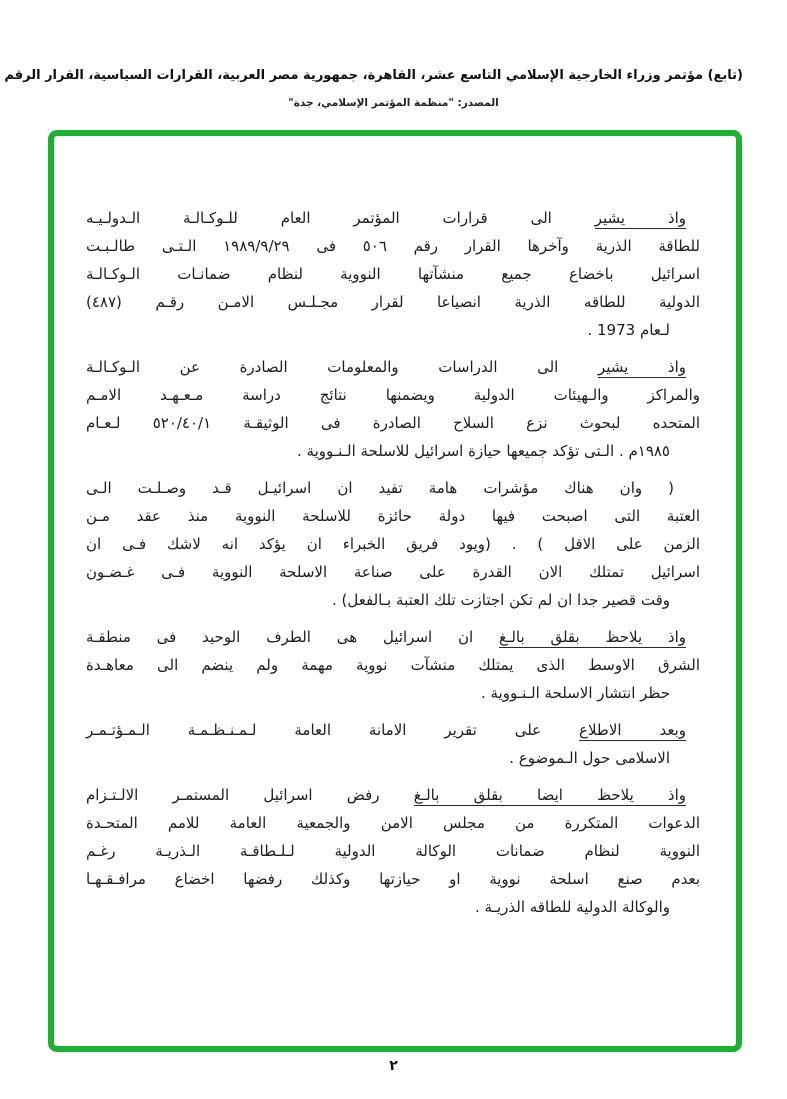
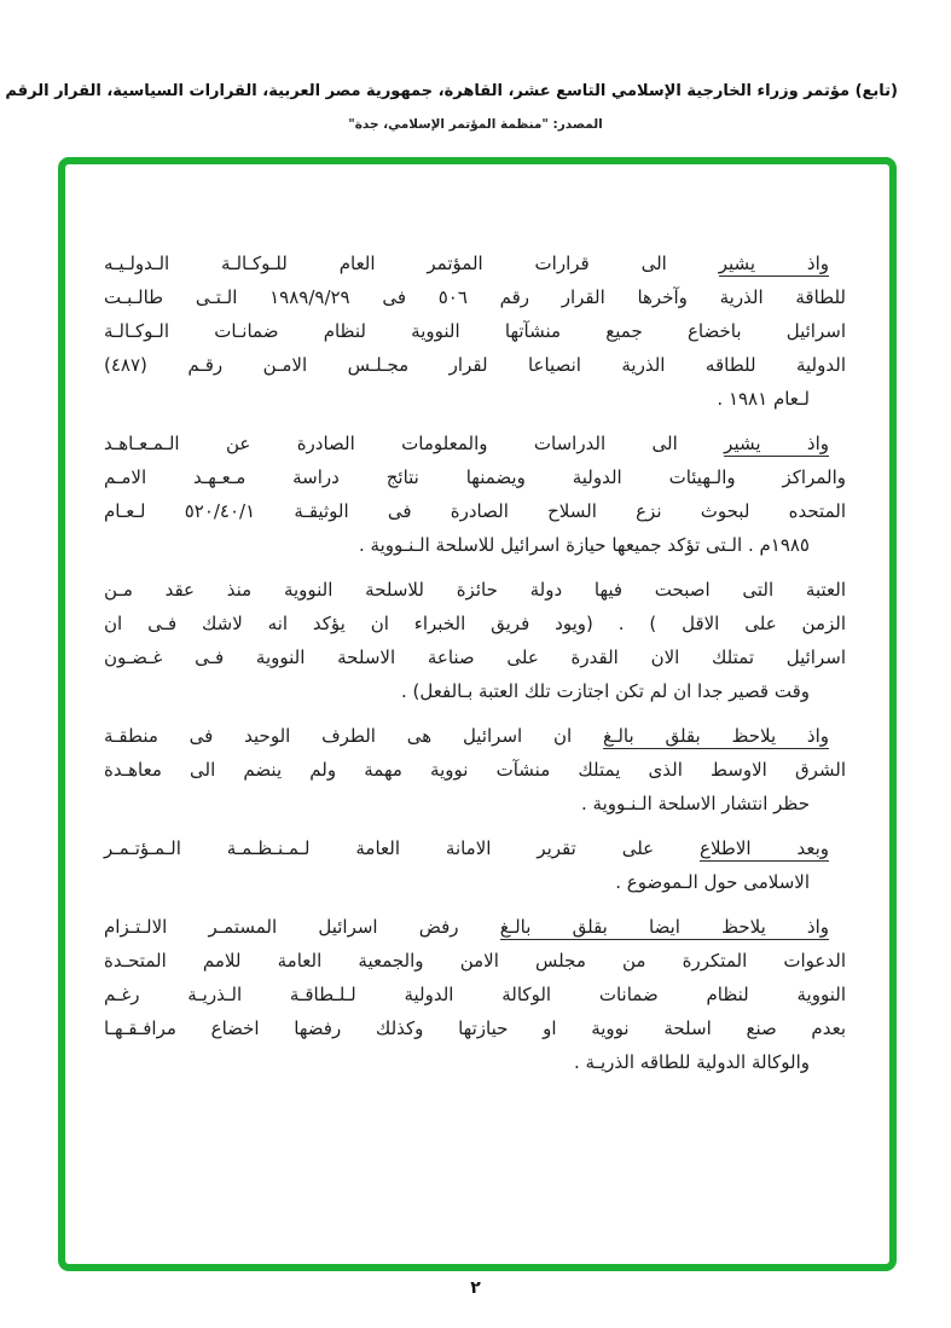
  (تابع) مؤتمر وزراء الخارجية الإسلامي التاسع عشر، القاهرة، جمهورية مصر العربية، القرارات السياسية، القرار الرقم
  المصدر: "منظمة المؤتمر الإسلامي، جدة"
  واذ يشير الى قرارات المؤتمر العام للـوكـالـة الـدولـيـه
  للطاقة الذرية وآخرها القرار رقم ٥٠٦ فى ١٩٨٩/٩/٢٩ الـتـى طالـبـت
  اسرائيل باخضاع جميع منشآتها النووية لنظام ضمانـات الـوكـالـة
  الدولية للطاقه الذرية انصياعا لقرار مجـلـس الامـن رقـم (٤٨٧)
- لـعام 1973 .
+ لـعام ١٩٨١ .
- واذ يشير الى الدراسات والمعلومات الصادرة عن الـوكـالـة
+ واذ يشير الى الدراسات والمعلومات الصادرة عن الـمـعـاهـد
  والمراكز والـهيئات الدولية ويضمنها نتائج دراسة مـعـهـد الامـم
  المتحده لبحوث نزع السلاح الصادرة فى الوثيقـة ٥٢٠/٤٠/١ لـعـام
  ١٩٨٥م . الـتى تؤكد جميعها حيازة اسرائيل للاسلحة الـنـووية .
- ( وان هناك مؤشرات هامة تفيد ان اسرائيـل قـد وصـلـت الـى
  العتبة التى اصبحت فيها دولة حائزة للاسلحة النووية منذ عقد مـن
  الزمن على الاقل ) . (ويود فريق الخبراء ان يؤكد انه لاشك فـى ان
  اسرائيل تمتلك الان القدرة على صناعة الاسلحة النووية فـى غـضـون
  وقت قصير جدا ان لم تكن اجتازت تلك العتبة بـالفعل) .
  واذ يلاحظ بقلق بالـغ ان اسرائيل هى الطرف الوحيد فى منطقـة
  الشرق الاوسط الذى يمتلك منشآت نووية مهمة ولم ينضم الى معاهـدة
  حظر انتشار الاسلحة الـنـووية .
  وبعد الاطلاع على تقرير الامانة العامة لـمـنـظـمـة الـمـؤتـمـر
  الاسلامى حول الـموضوع .
  واذ يلاحظ ايضا بقلق بالـغ رفض اسرائيل المستمـر الالـتـزام
  الدعوات المتكررة من مجلس الامن والجمعية العامة للامم المتحـدة
  النووية لنظام ضمانات الوكالة الدولية لـلـطاقـة الـذريـة رغـم
  بعدم صنع اسلحة نووية او حيازتها وكذلك رفضها اخضاع مرافـقـهـا
  والوكالة الدولية للطاقه الذريـة .
  ٢
